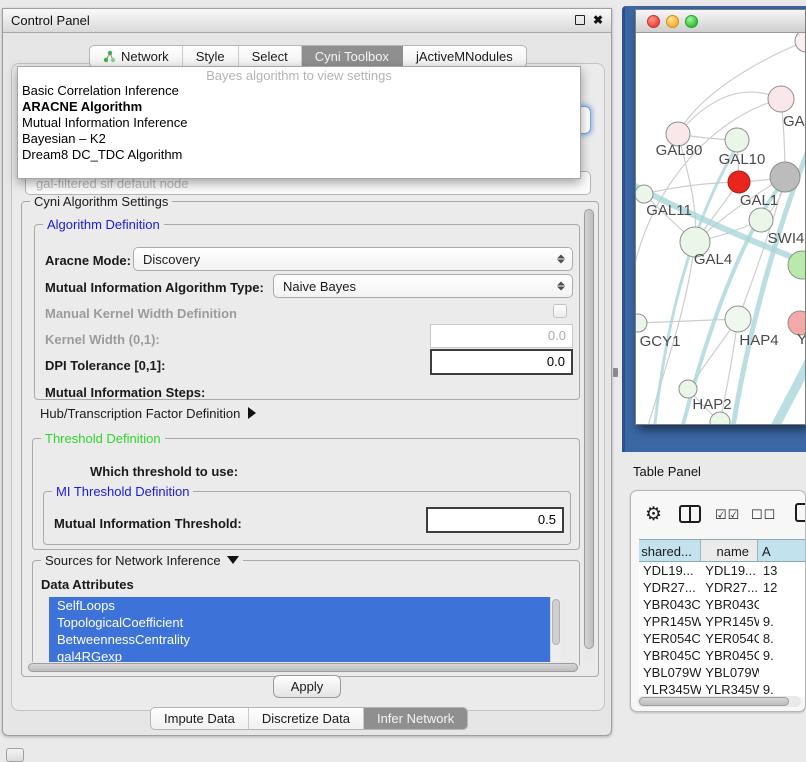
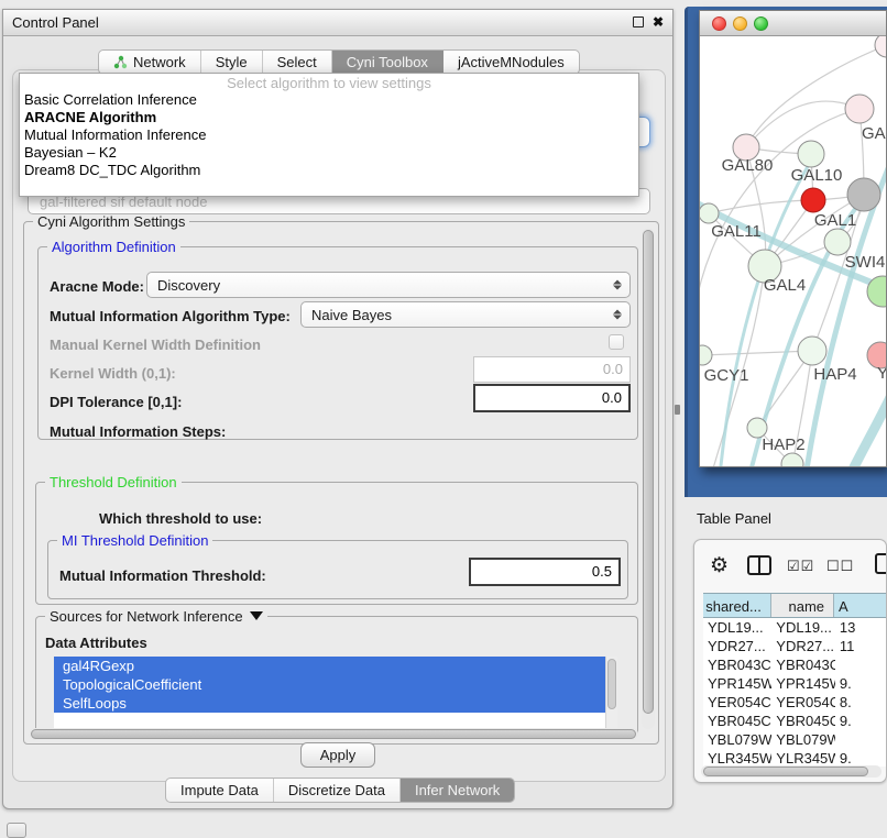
  Control Panel
  ✖
  gal-filtered sif default node
  Network
  Style
  Select
  Cyni Toolbox
  jActiveMNodules
- Bayes algorithm to view settings
+ Select algorithm to view settings
  Basic Correlation Inference
  ARACNE Algorithm
  Mutual Information Inference
  Bayesian – K2
  Dream8 DC_TDC Algorithm
  Cyni Algorithm Settings
  Algorithm Definition
  Aracne Mode:
  Discovery
  Mutual Information Algorithm Type:
  Naive Bayes
  Manual Kernel Width Definition
  Kernel Width (0,1):
  0.0
  DPI Tolerance [0,1]:
  0.0
  Mutual Information Steps:
- Hub/Transcription Factor Definition
  Threshold Definition
  Which threshold to use:
  MI Threshold Definition
  Mutual Information Threshold:
  0.5
  Sources for Network Inference
  Data Attributes
- SelfLoops
+ gal4RGexp
  TopologicalCoefficient
- BetweennessCentrality
- gal4RGexp
+ SelfLoops
  Apply
  Impute Data
  Discretize Data
  Infer Network
  GAL80
  GAL10
  GAL1
  GAL11
  GAL4
  SWI4
  GCY1
  HAP4
  Y
  HAP2
  Table Panel
  ⚙
  ☑☑
  ☐☐
  shared...
  name
  A
  YDL19...
  YDL19...
  13
  YDR27...
  YDR27...
- 12
+ 11
  YBR043C
  YBR043C
  YPR145W
  YPR145
  9.
  YER054C
  YER054C
  8.
  YBR045C
  YBR045C
  9.
  YBL079W
  YBL079W
  YLR345W
  YLR345W
  9.
